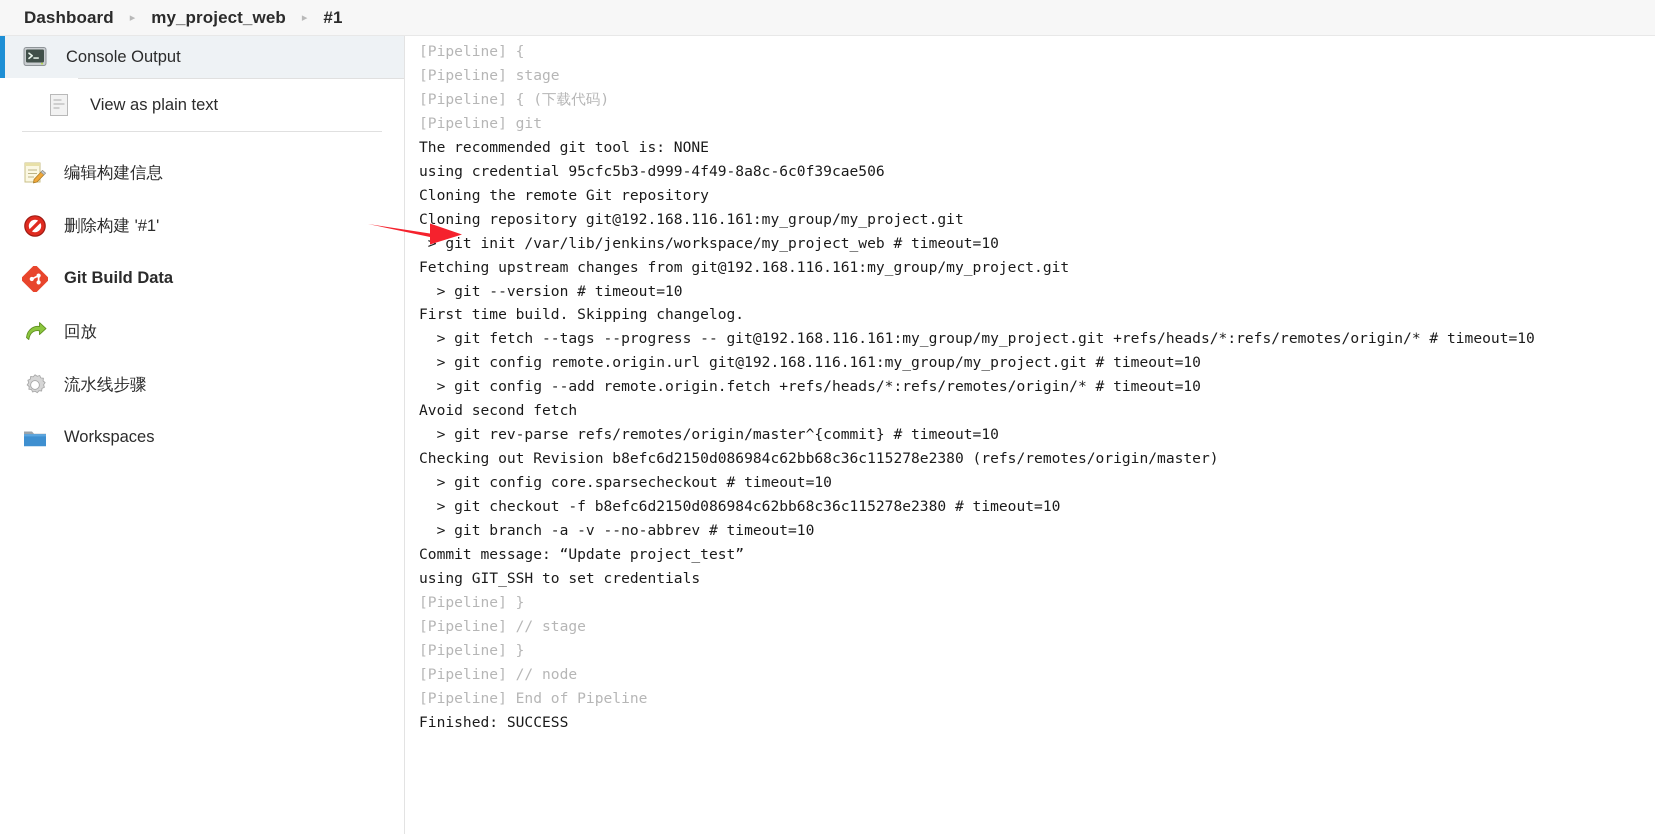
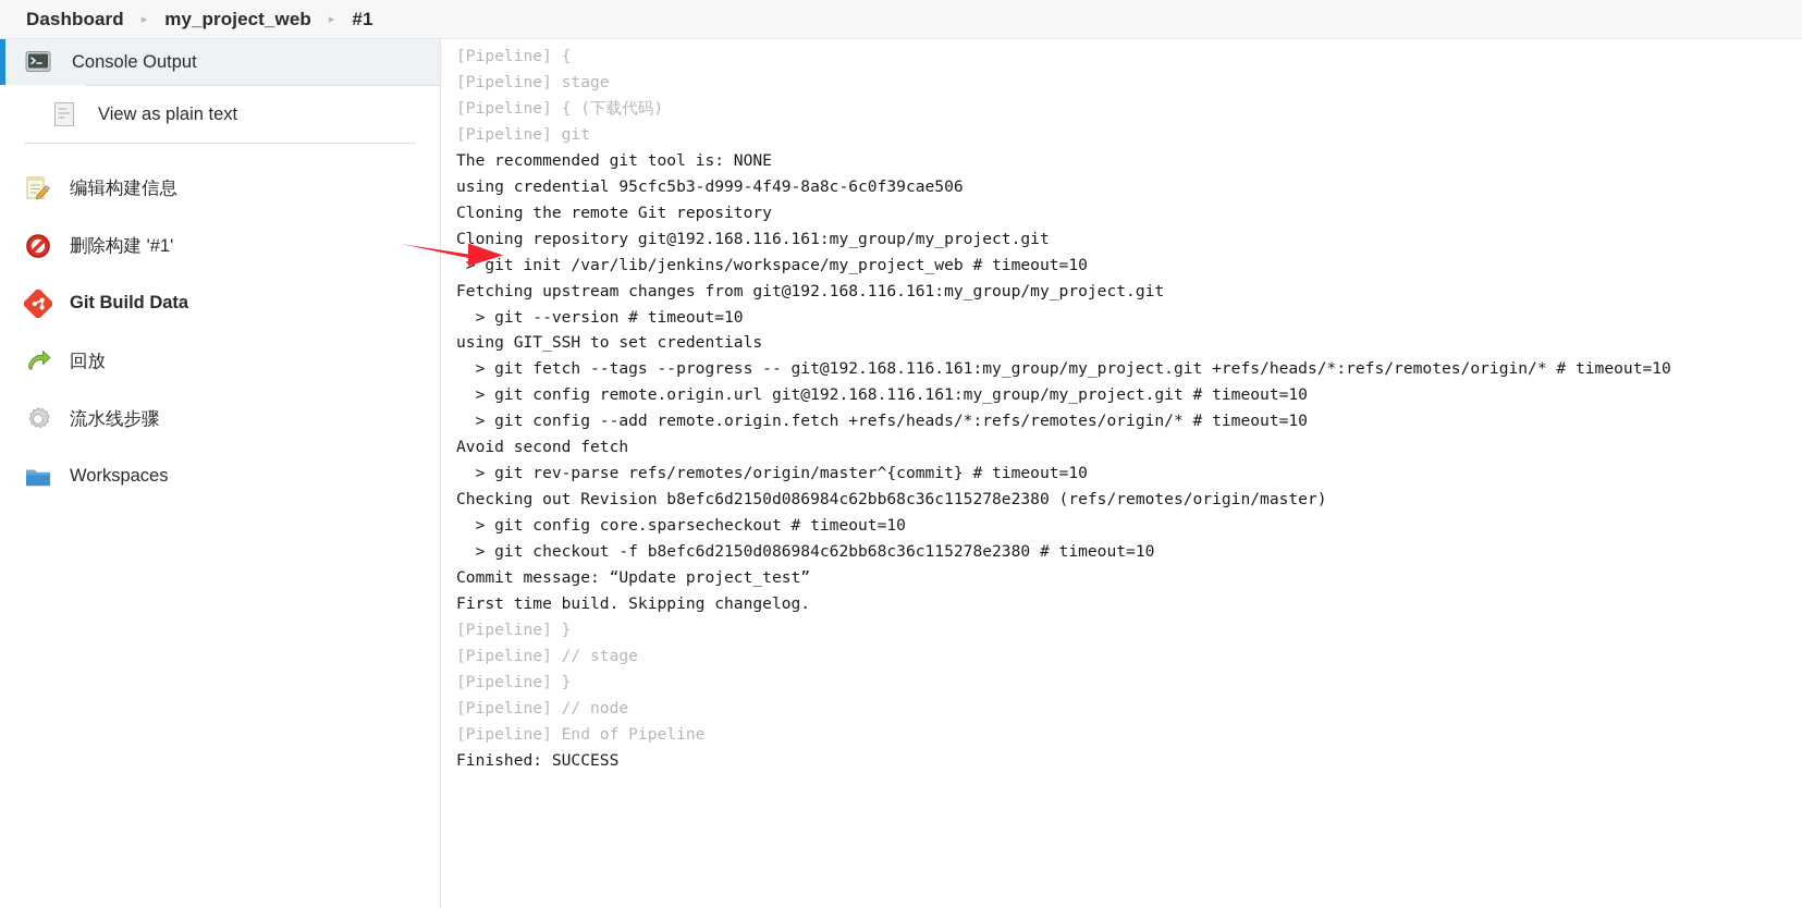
  Dashboard
  ▸
  my_project_web
  ▸
  #1
  Console Output
  View as plain text
  编辑构建信息
  删除构建 '#1'
  Git Build Data
  回放
  流水线步骤
  Workspaces
  [Pipeline] {
  [Pipeline] stage
  [Pipeline] { (下载代码)
  [Pipeline] git
  The recommended git tool is: NONE
  using credential 95cfc5b3-d999-4f49-8a8c-6c0f39cae506
  Cloning the remote Git repository
  Cloning repository git@192.168.116.161:my_group/my_project.git
  git init /var/lib/jenkins/workspace/my_project_web # timeout=10
  Fetching upstream changes from git@192.168.116.161:my_group/my_project.git
  > git --version # timeout=10
- First time build. Skipping changelog.
+ using GIT_SSH to set credentials
  > git fetch --tags --progress -- git@192.168.116.161:my_group/my_project.git +refs/heads/*:refs/remotes/origin/* # timeout=10
  > git config remote.origin.url git@192.168.116.161:my_group/my_project.git # timeout=10
  > git config --add remote.origin.fetch +refs/heads/*:refs/remotes/origin/* # timeout=10
  Avoid second fetch
  > git rev-parse refs/remotes/origin/master^{commit} # timeout=10
  Checking out Revision b8efc6d2150d086984c62bb68c36c115278e2380 (refs/remotes/origin/master)
  > git config core.sparsecheckout # timeout=10
  > git checkout -f b8efc6d2150d086984c62bb68c36c115278e2380 # timeout=10
- > git branch -a -v --no-abbrev # timeout=10
  Commit message: “Update project_test”
- using GIT_SSH to set credentials
+ First time build. Skipping changelog.
  [Pipeline] }
  [Pipeline] // stage
  [Pipeline] }
  [Pipeline] // node
  [Pipeline] End of Pipeline
  Finished: SUCCESS
